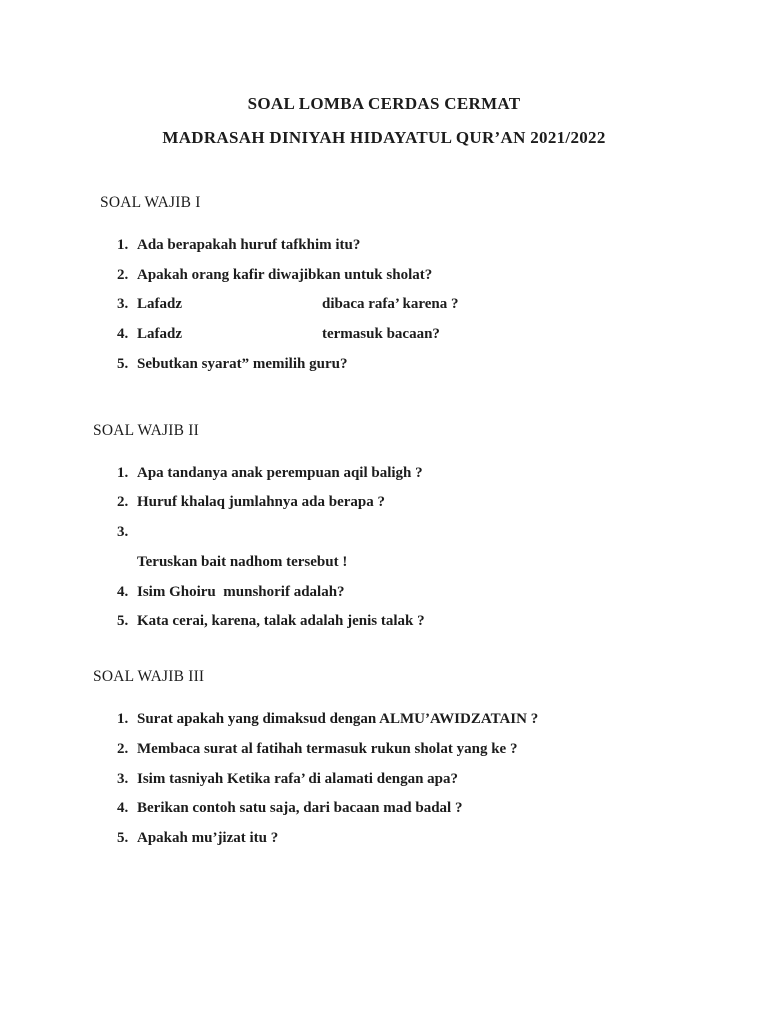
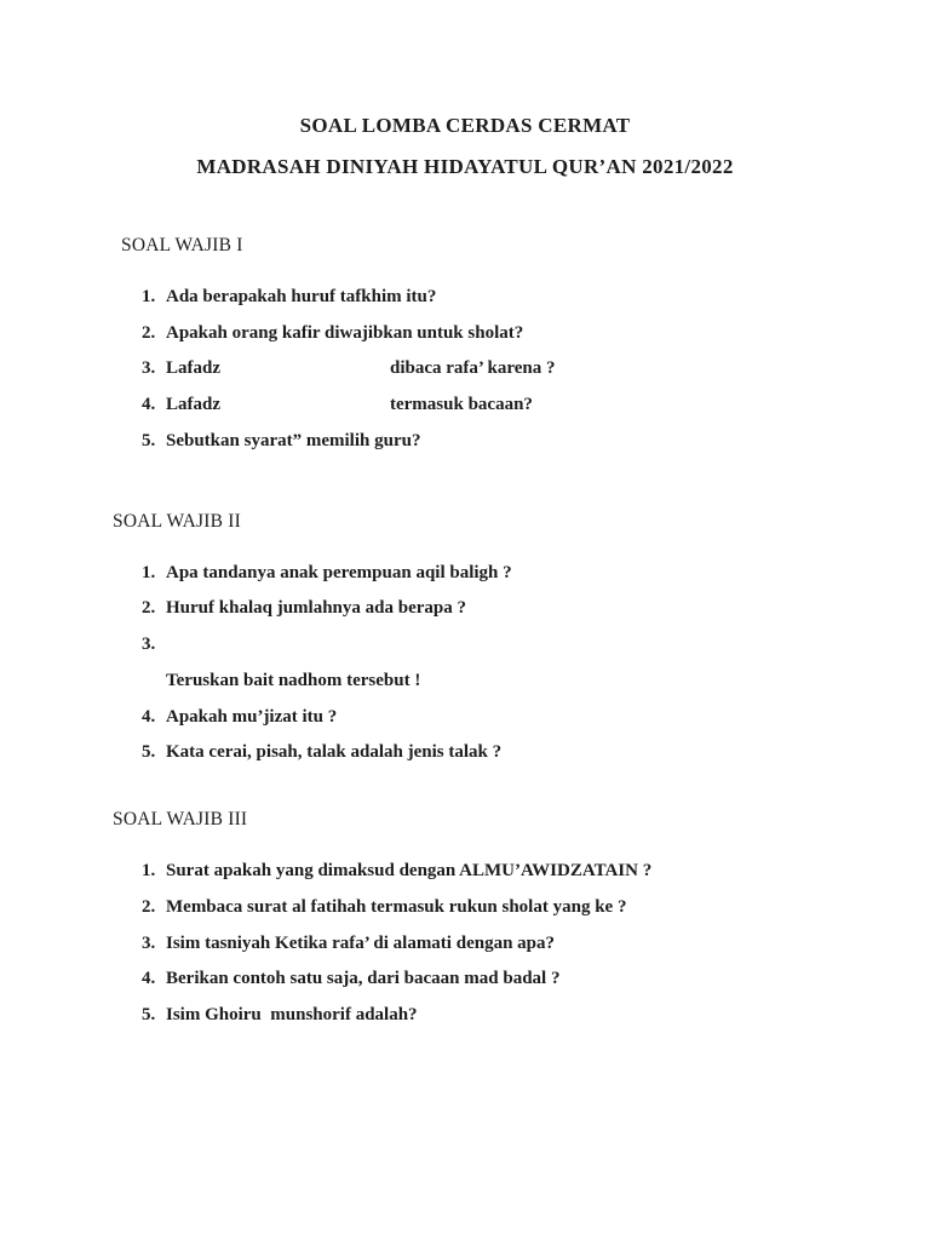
  SOAL LOMBA CERDAS CERMAT
  MADRASAH DINIYAH HIDAYATUL QUR’AN 2021/2022
  SOAL WAJIB I
  1. Ada berapakah huruf tafkhim itu?
  2. Apakah orang kafir diwajibkan untuk sholat?
  3. Lafadz dibaca rafa’ karena ?
  4. Lafadz termasuk bacaan?
  5. Sebutkan syarat” memilih guru?
  SOAL WAJIB II
  1. Apa tandanya anak perempuan aqil baligh ?
  2. Huruf khalaq jumlahnya ada berapa ?
  3.
  Teruskan bait nadhom tersebut !
- 4. Isim Ghoiru munshorif adalah?
+ 4. Apakah mu’jizat itu ?
- 5. Kata cerai, karena, talak adalah jenis talak ?
+ 5. Kata cerai, pisah, talak adalah jenis talak ?
  SOAL WAJIB III
  1. Surat apakah yang dimaksud dengan ALMU’AWIDZATAIN ?
  2. Membaca surat al fatihah termasuk rukun sholat yang ke ?
  3. Isim tasniyah Ketika rafa’ di alamati dengan apa?
  4. Berikan contoh satu saja, dari bacaan mad badal ?
- 5. Apakah mu’jizat itu ?
+ 5. Isim Ghoiru munshorif adalah?
